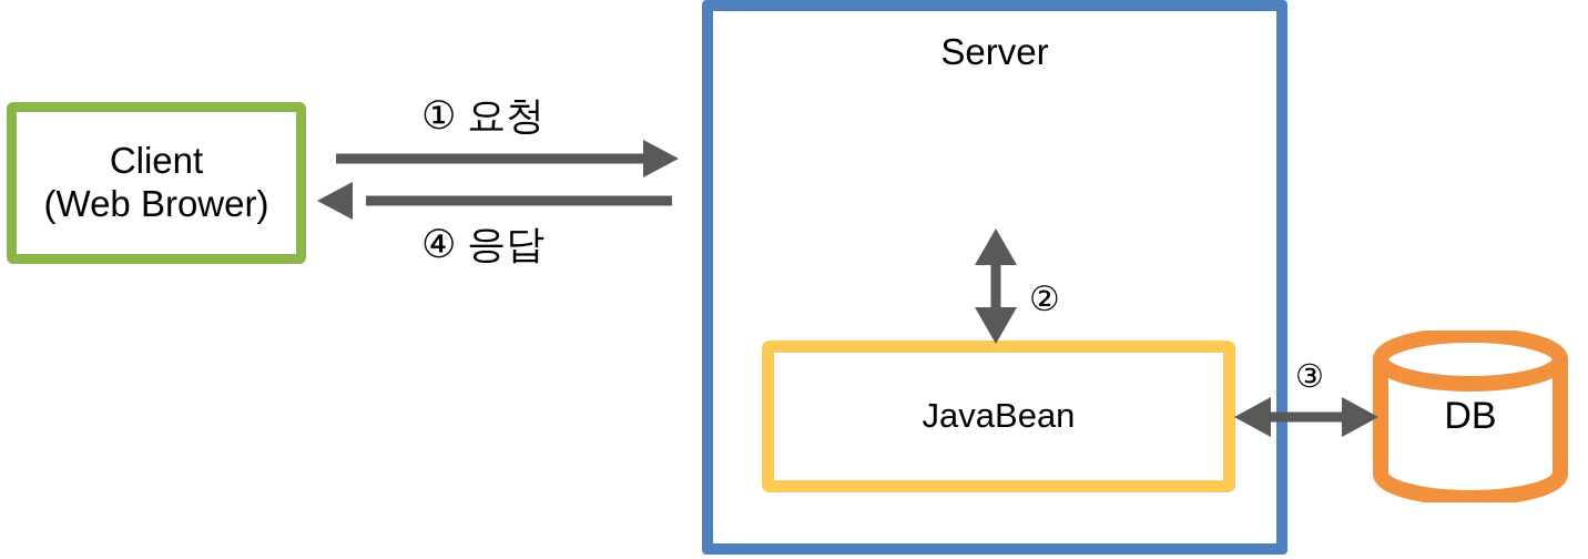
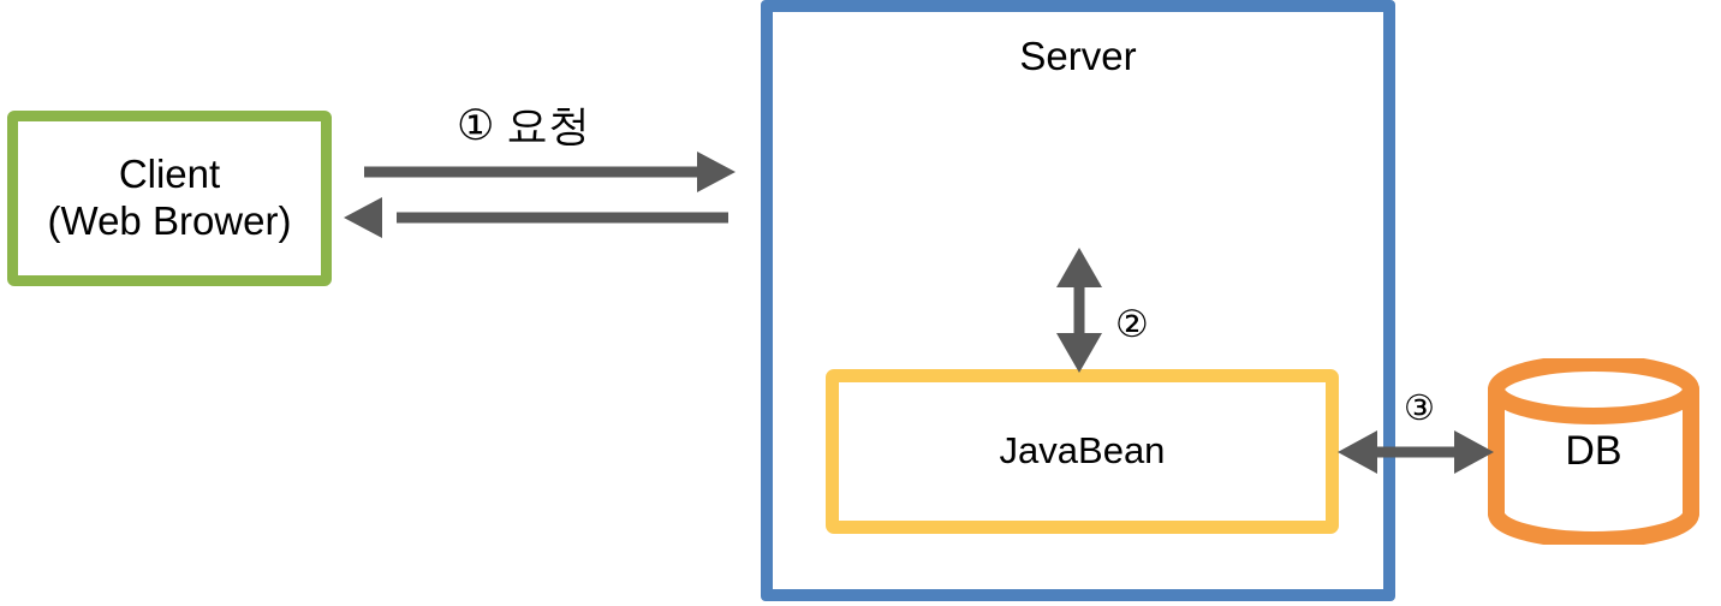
  Server
  Client
  (Web Brower)
  JavaBean
  DB
  ① 요청
- ④ 응답
  ②
  ③
